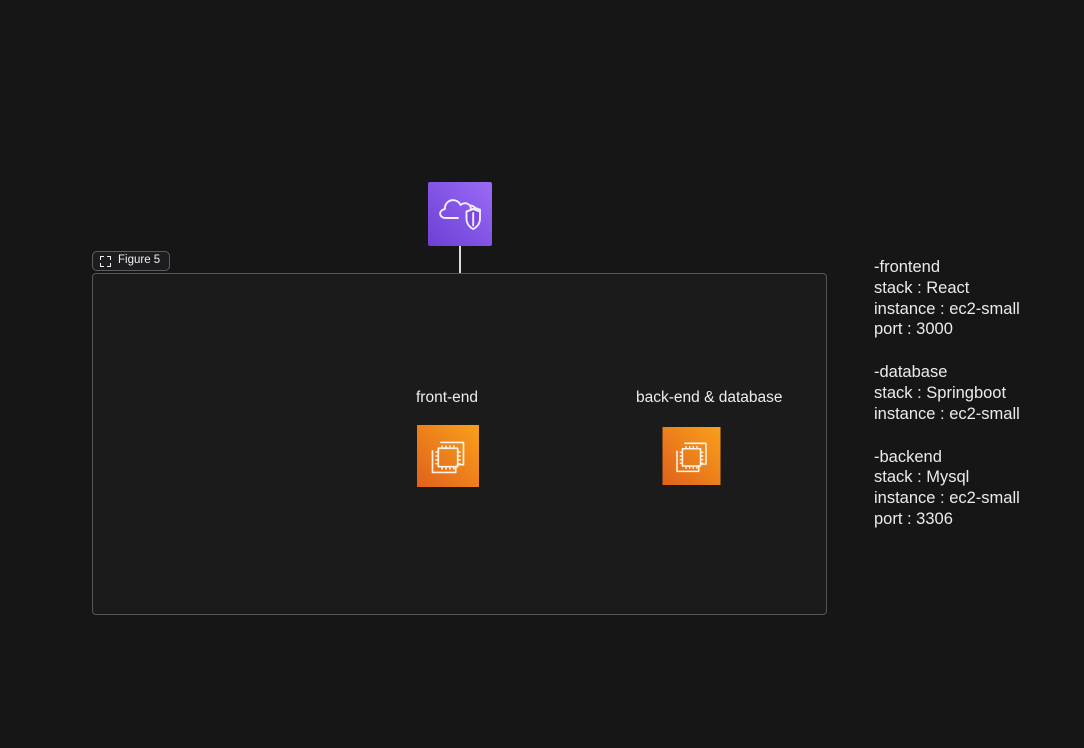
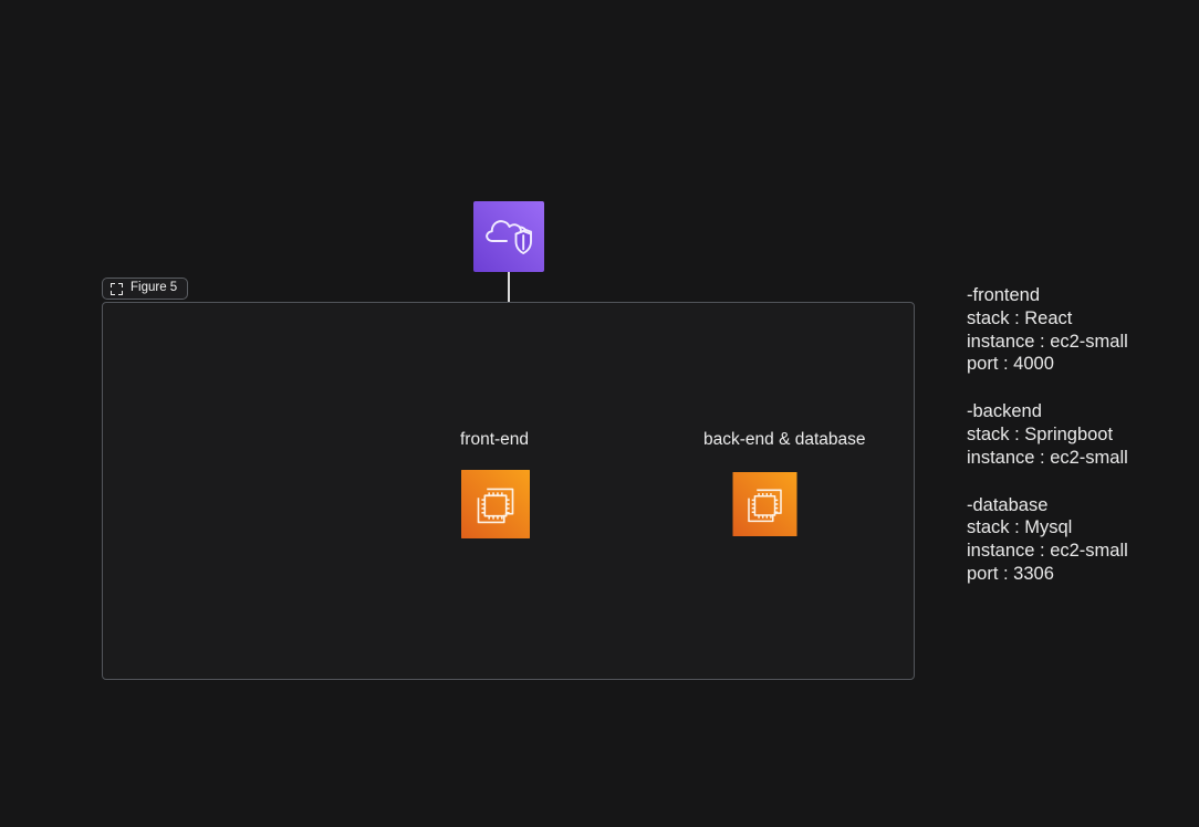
  Figure 5
  front-end
  back-end & database
  -frontend
  stack : React
  instance : ec2-small
- port : 3000
+ port : 4000
- -database
+ -backend
  stack : Springboot
  instance : ec2-small
- -backend
+ -database
  stack : Mysql
  instance : ec2-small
  port : 3306
